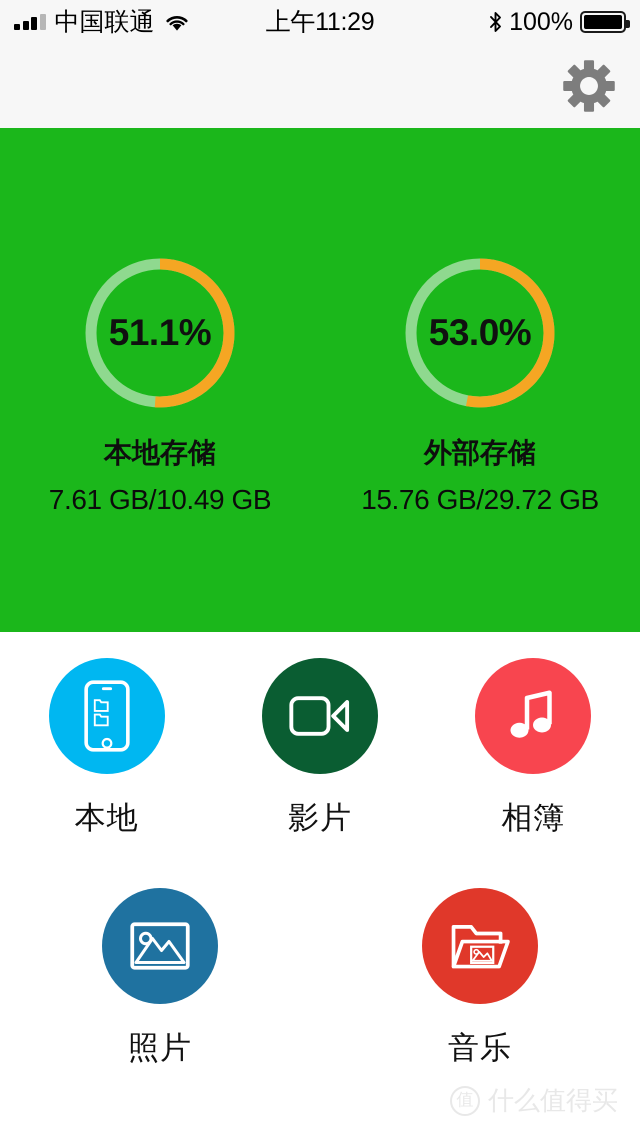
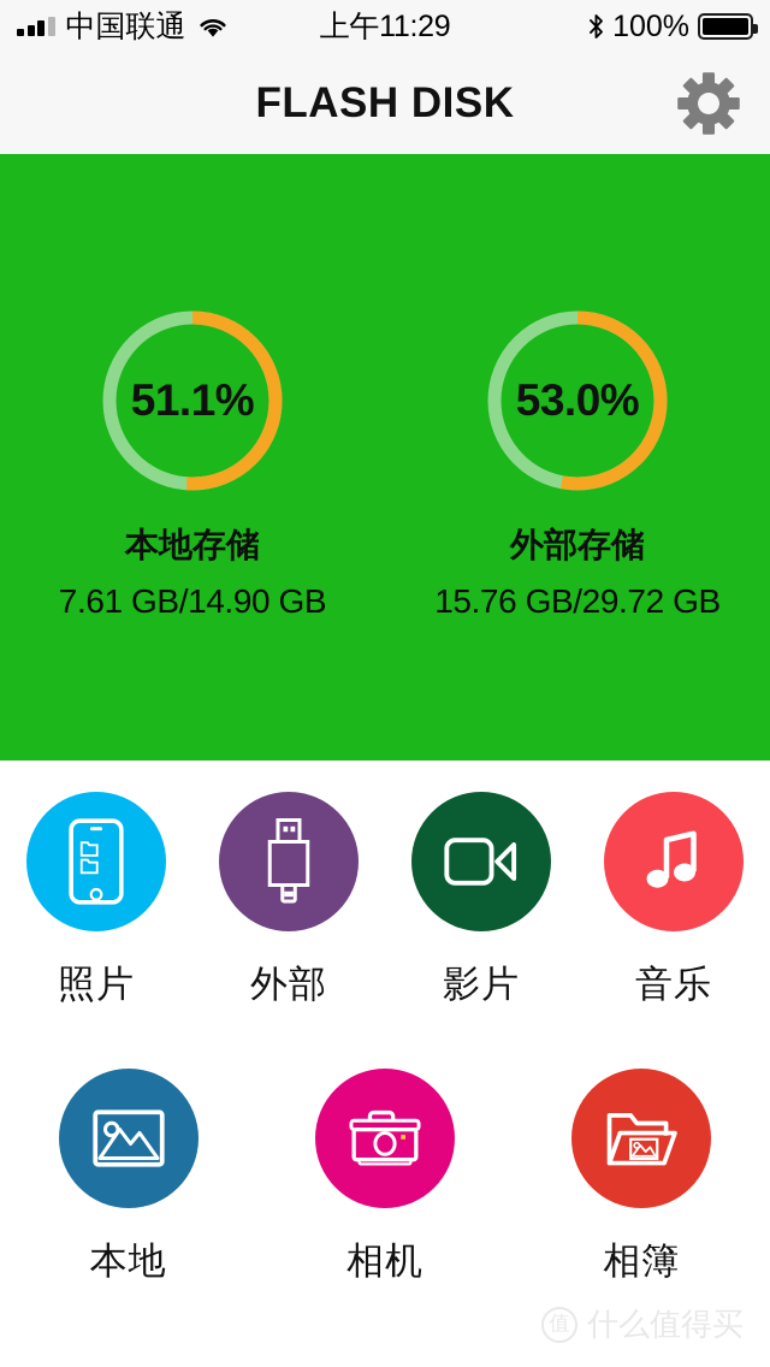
  中国联通
  上午11:29
  100%
+ FLASH DISK
  51.1%
  本地存储
- 7.61 GB/10.49 GB
+ 7.61 GB/14.90 GB
  53.0%
  外部存储
  15.76 GB/29.72 GB
- 本地
+ 照片
+ 外部
  影片
- 相簿
+ 音乐
- 照片
+ 本地
+ 相机
- 音乐
+ 相簿
